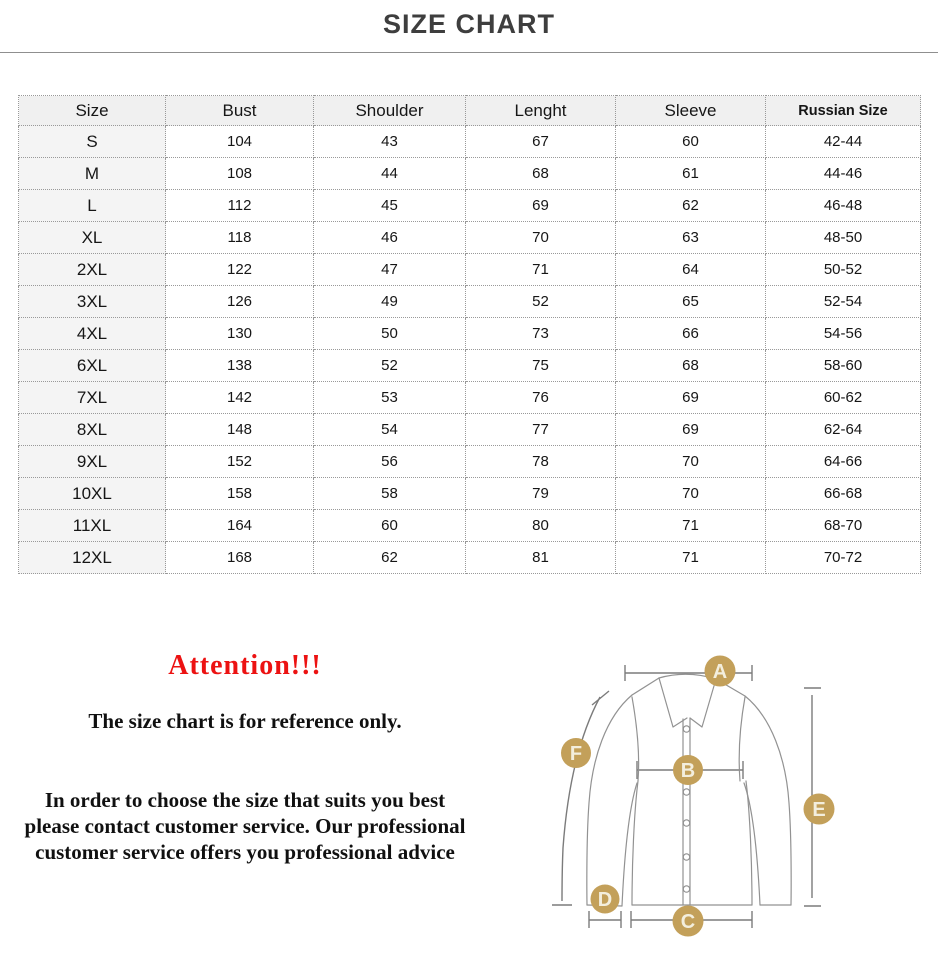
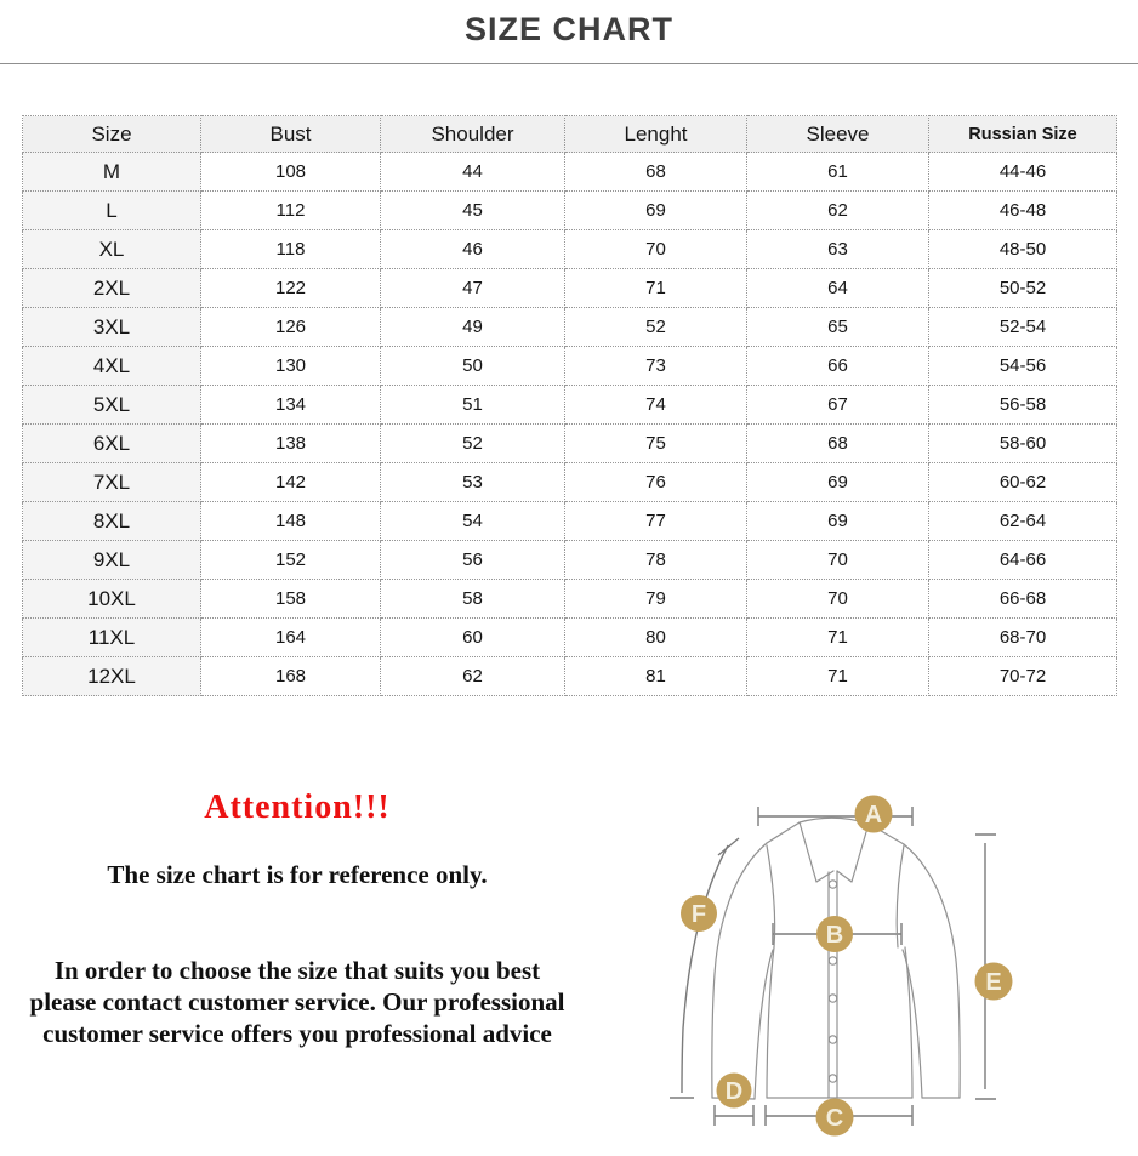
  SIZE CHART
  Size	Bust	Shoulder	Lenght	Sleeve	Russian Size
- S	104	43	67	60	42-44
  M	108	44	68	61	44-46
  L	112	45	69	62	46-48
  XL	118	46	70	63	48-50
  2XL	122	47	71	64	50-52
  3XL	126	49	52	65	52-54
  4XL	130	50	73	66	54-56
+ 5XL	134	51	74	67	56-58
  6XL	138	52	75	68	58-60
  7XL	142	53	76	69	60-62
  8XL	148	54	77	69	62-64
  9XL	152	56	78	70	64-66
  10XL	158	58	79	70	66-68
  11XL	164	60	80	71	68-70
  12XL	168	62	81	71	70-72
  Attention!!!
  The size chart is for reference only.
  In order to choose the size that suits you best
  please contact customer service. Our professional
  customer service offers you professional advice
  A
  B
  C
  D
  E
  F
